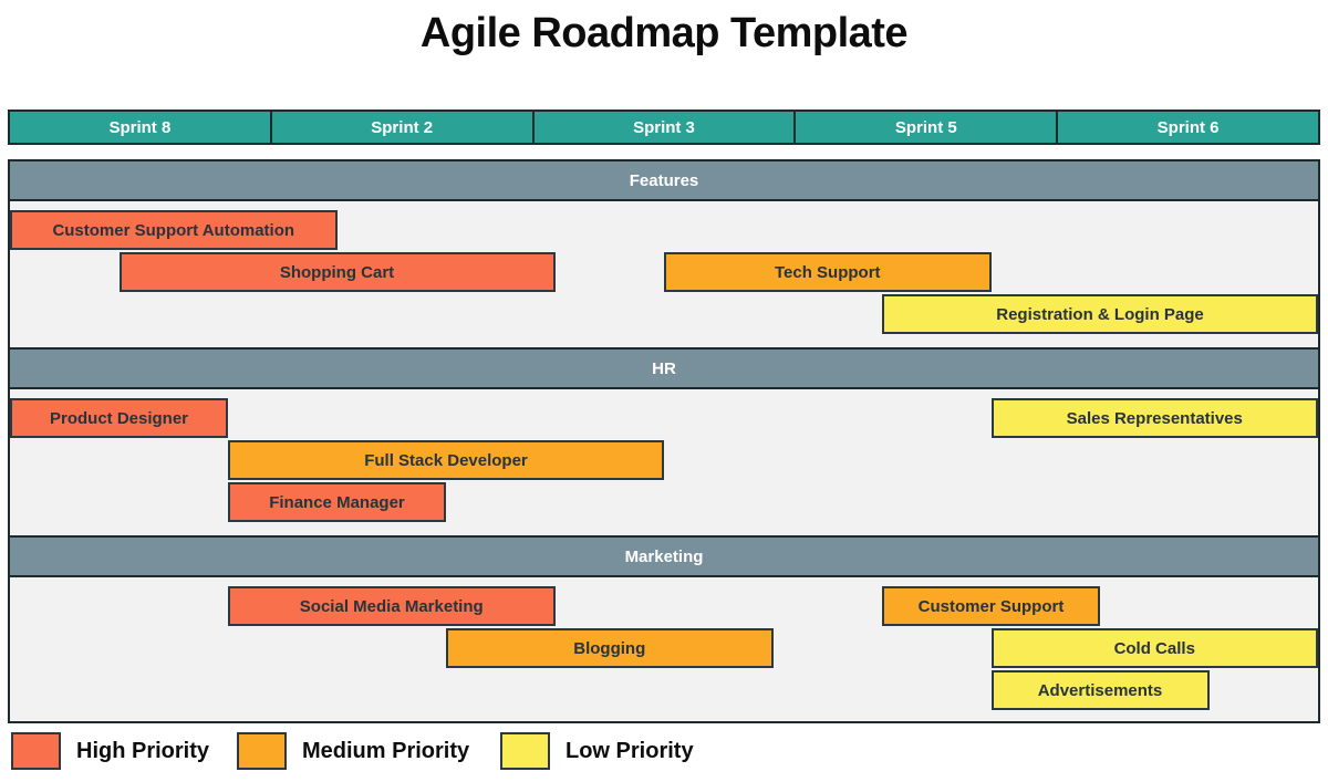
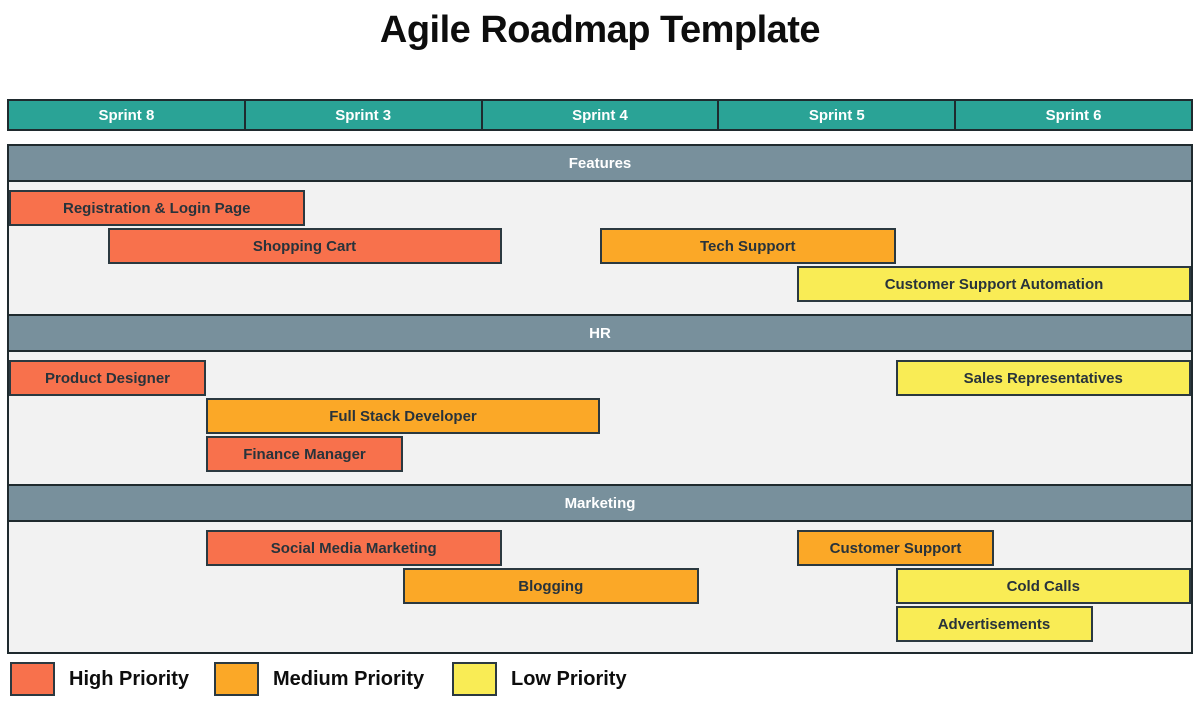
  Agile Roadmap Template
  Sprint 8
- Sprint 2
  Sprint 3
+ Sprint 4
  Sprint 5
  Sprint 6
  Features
- Customer Support Automation
+ Registration & Login Page
  Shopping Cart
  Tech Support
- Registration & Login Page
+ Customer Support Automation
  HR
  Product Designer
  Sales Representatives
  Full Stack Developer
  Finance Manager
  Marketing
  Social Media Marketing
  Customer Support
  Blogging
  Cold Calls
  Advertisements
  High Priority
  Medium Priority
  Low Priority
